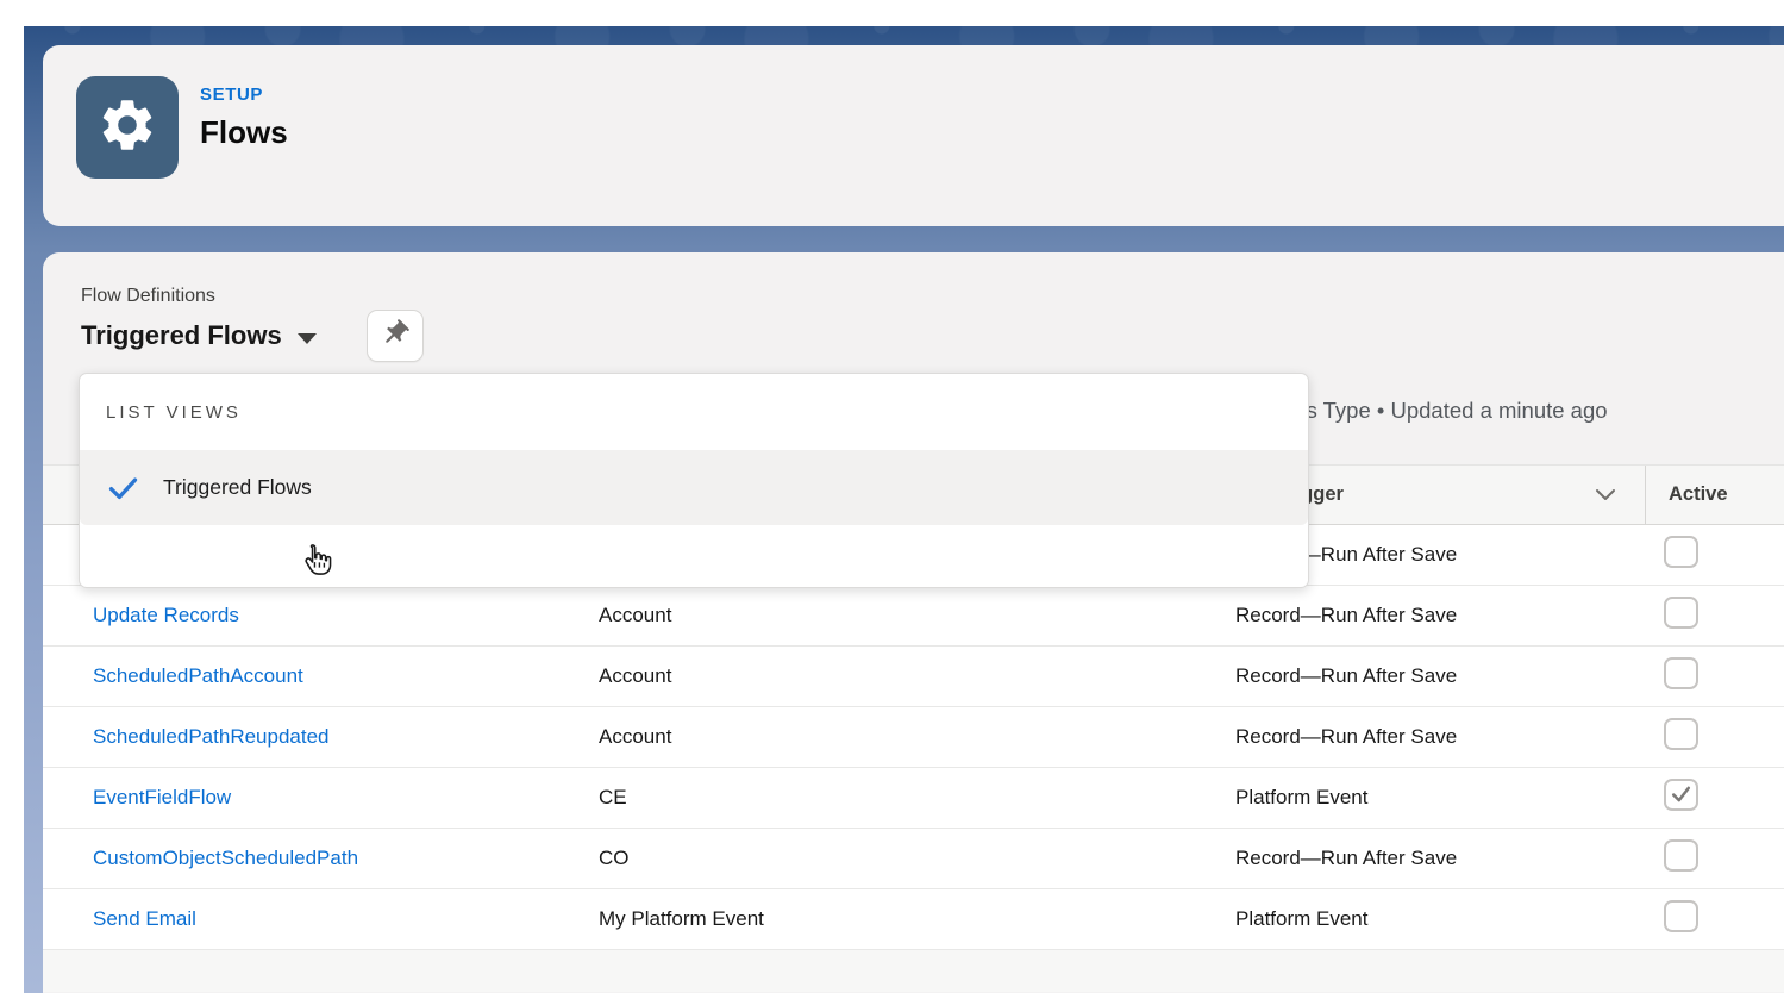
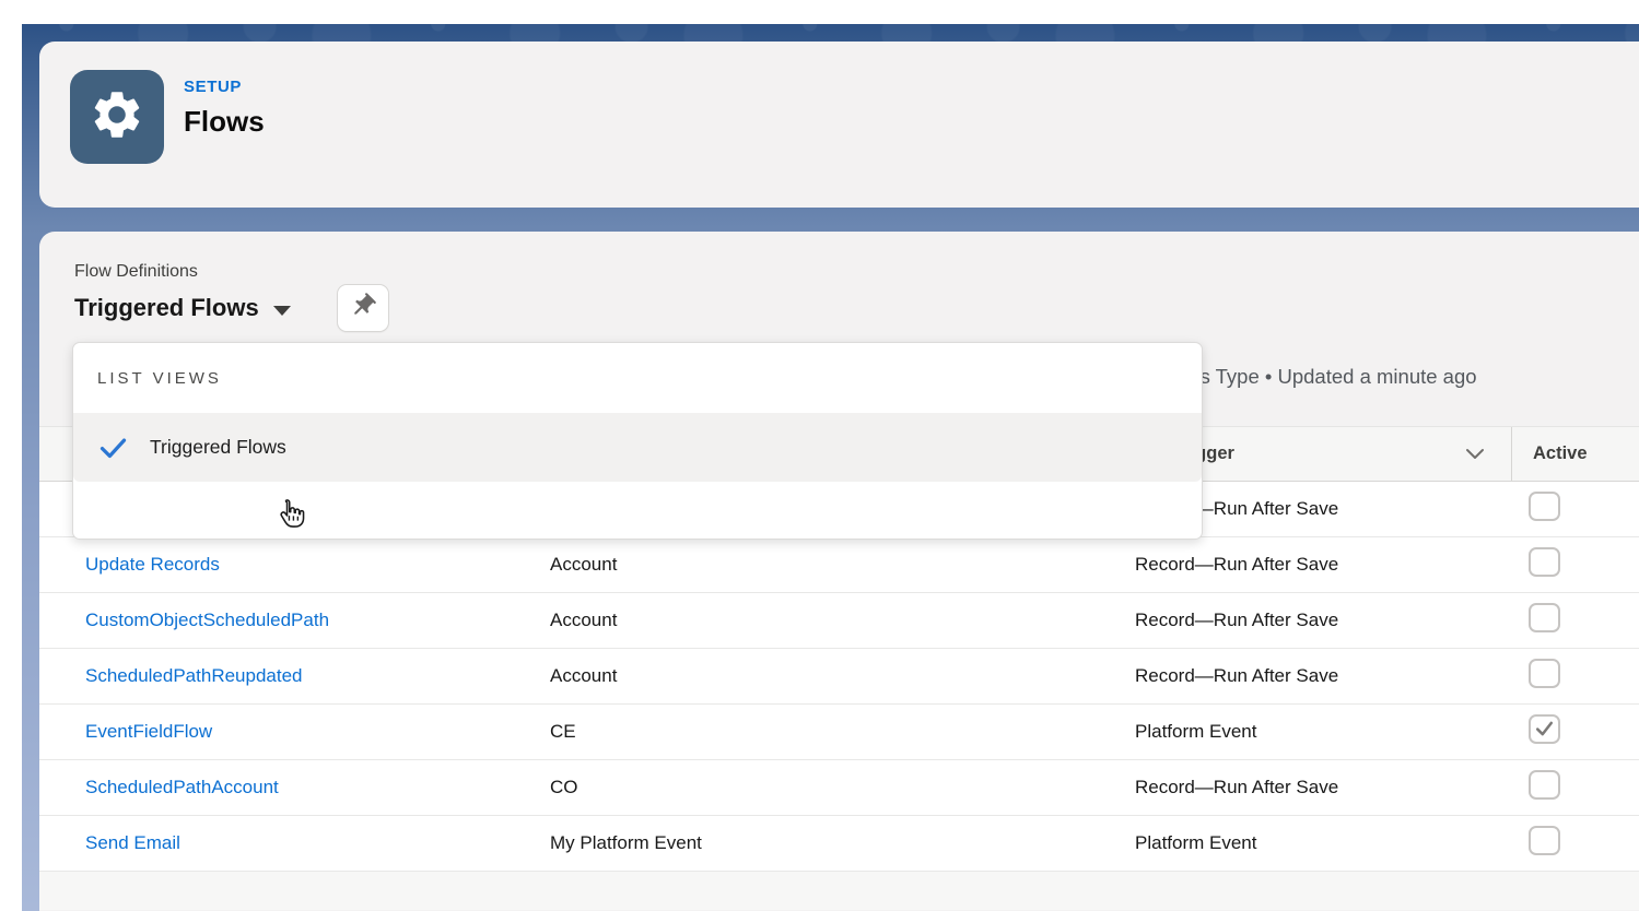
  SETUP
  Flows
  Flow Definitions
  Triggered Flows
  s Type • Updated a minute ago
  Active
  Update Records
  Account
  Record—Run After Save
- ScheduledPathAccount
+ CustomObjectScheduledPath
  Account
  Record—Run After Save
  ScheduledPathReupdated
  Account
  Record—Run After Save
  EventFieldFlow
  CE
  Platform Event
- CustomObjectScheduledPath
+ ScheduledPathAccount
  CO
  Record—Run After Save
  Send Email
  My Platform Event
  Platform Event
  LIST VIEWS
  Triggered Flows
